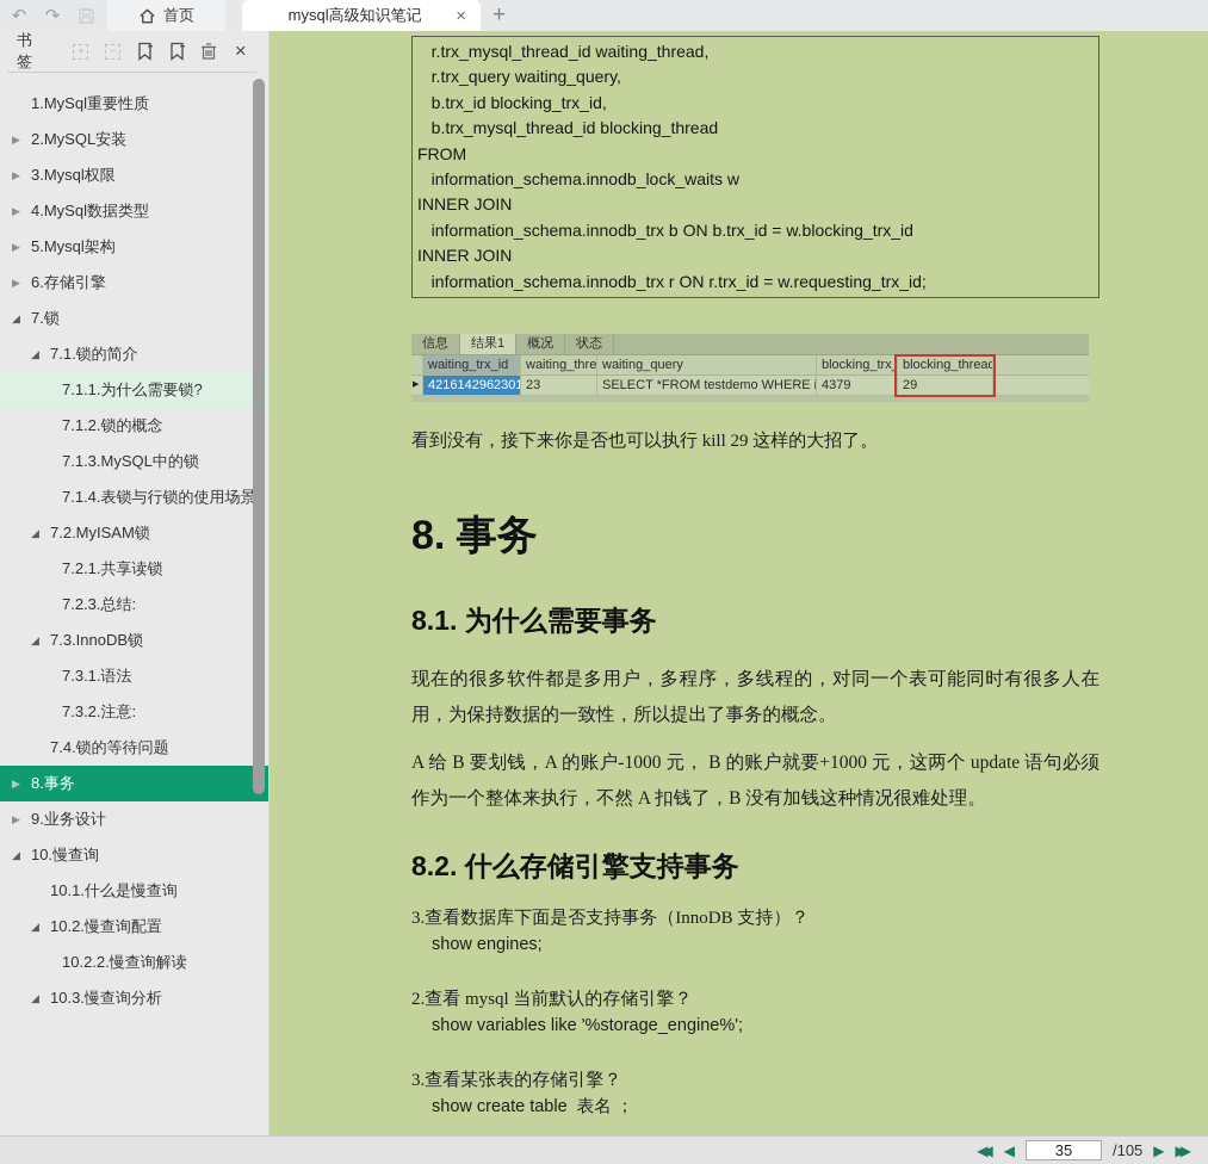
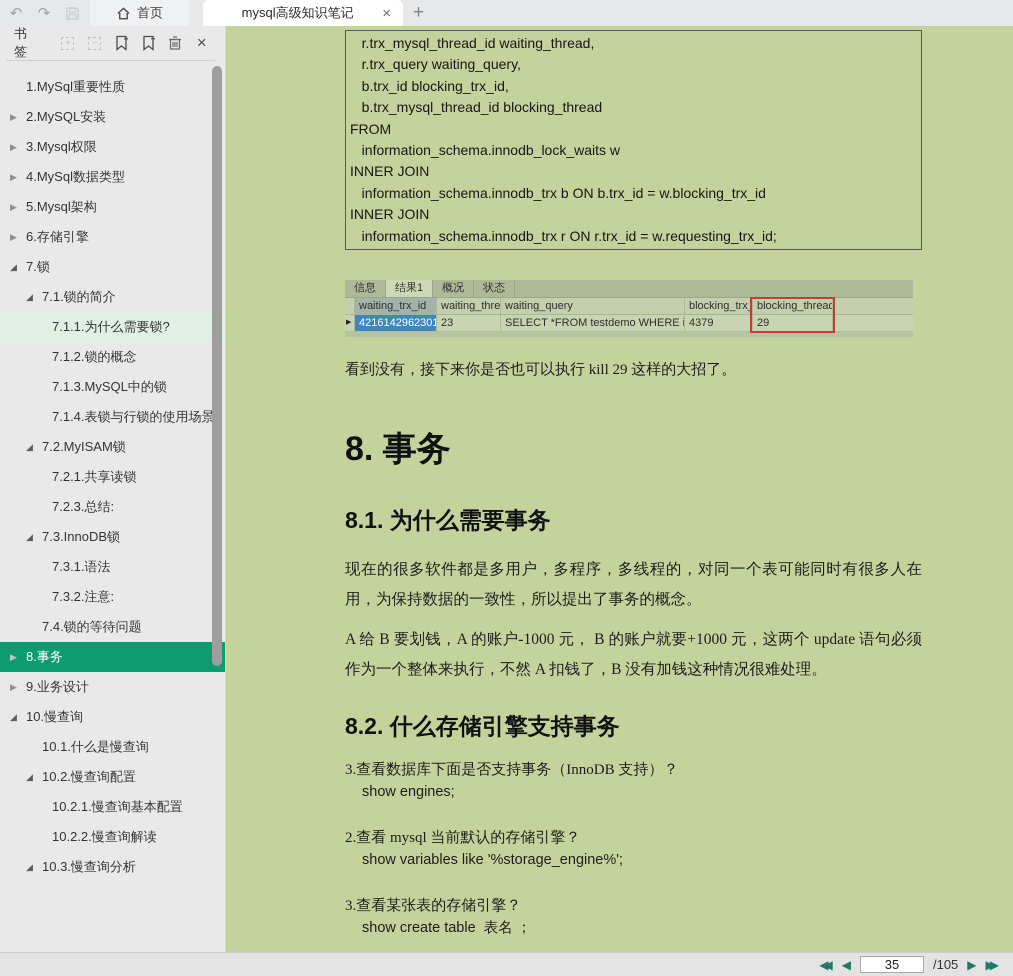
  ↶
  ↷
  首页
  mysql高级知识笔记
  ×
  +
  书签
  +
  −
  ×
  1.MySql重要性质
  ▶
  2.MySQL安装
  ▶
  3.Mysql权限
  ▶
  4.MySql数据类型
  ▶
  5.Mysql架构
  ▶
  6.存储引擎
  ◢
  7.锁
  ◢
  7.1.锁的简介
  7.1.1.为什么需要锁?
  7.1.2.锁的概念
  7.1.3.MySQL中的锁
  7.1.4.表锁与行锁的使用场景
  ◢
  7.2.MyISAM锁
  7.2.1.共享读锁
  7.2.3.总结:
  ◢
  7.3.InnoDB锁
  7.3.1.语法
  7.3.2.注意:
  7.4.锁的等待问题
  ▶
  8.事务
  ▶
  9.业务设计
  ◢
  10.慢查询
  10.1.什么是慢查询
  ◢
  10.2.慢查询配置
+ 10.2.1.慢查询基本配置
  10.2.2.慢查询解读
  ◢
  10.3.慢查询分析
  r.trx_mysql_thread_id waiting_thread,
  r.trx_query waiting_query,
  b.trx_id blocking_trx_id,
  b.trx_mysql_thread_id blocking_thread
  FROM
  information_schema.innodb_lock_waits w
  INNER JOIN
  information_schema.innodb_trx b ON b.trx_id = w.blocking_trx_id
  INNER JOIN
  information_schema.innodb_trx r ON r.trx_id = w.requesting_trx_id;
  信息
  结果1
  概况
  状态
  waiting_trx_id
  waiting_thre
  waiting_query
  blocking_trx_
  blocking_thread
  4216142962301
  23
  SELECT *FROM testdemo WHERE i
  4379
  29
  看到没有，接下来你是否也可以执行 kill 29 这样的大招了。
  8. 事务
  8.1. 为什么需要事务
  现在的很多软件都是多用户，多程序，多线程的，对同一个表可能同时有很多人在用，为保持数据的一致性，所以提出了事务的概念。
  A 给 B 要划钱，A 的账户-1000 元， B 的账户就要+1000 元，这两个 update 语句必须作为一个整体来执行，不然 A 扣钱了，B 没有加钱这种情况很难处理。
  8.2. 什么存储引擎支持事务
  3.查看数据库下面是否支持事务（InnoDB 支持）？
  show engines;
  2.查看 mysql 当前默认的存储引擎？
  show variables like '%storage_engine%';
  3.查看某张表的存储引擎？
  show create table 表名 ；
  ◀◀
  ◀
  35
  /105
  ▶
  ▶▶
